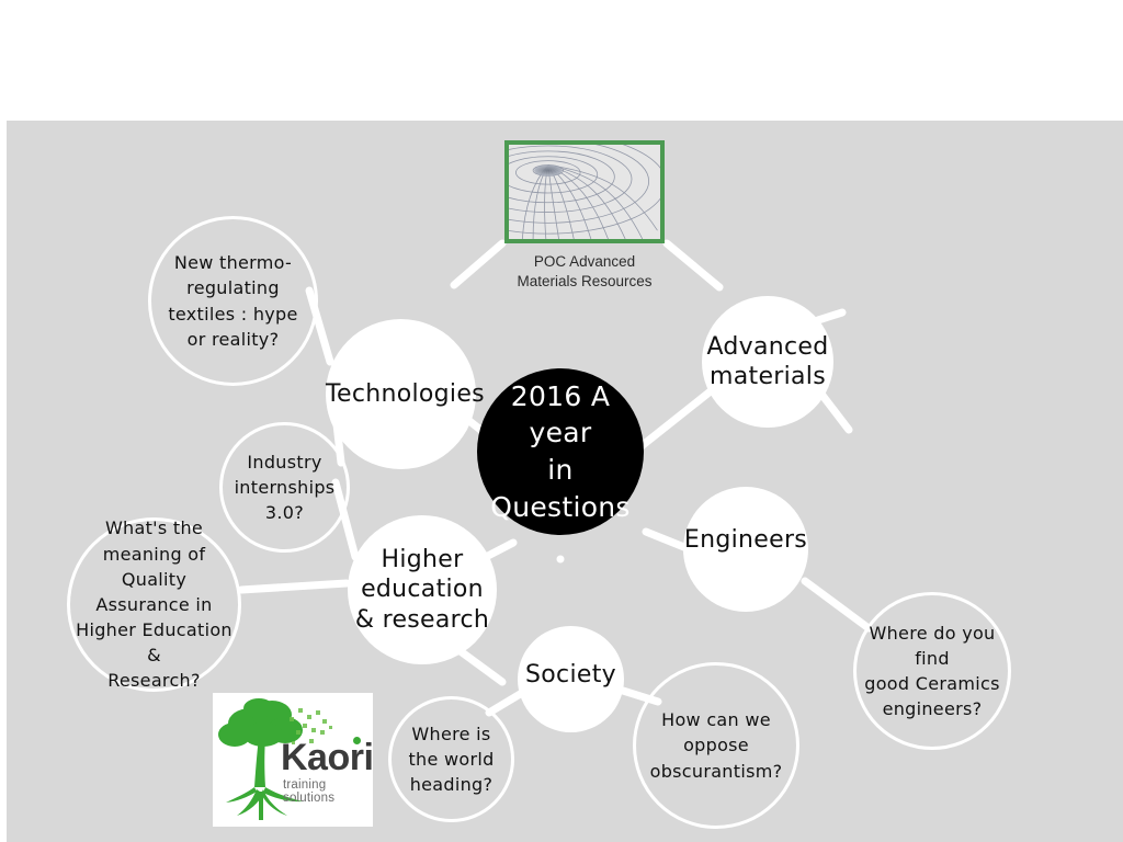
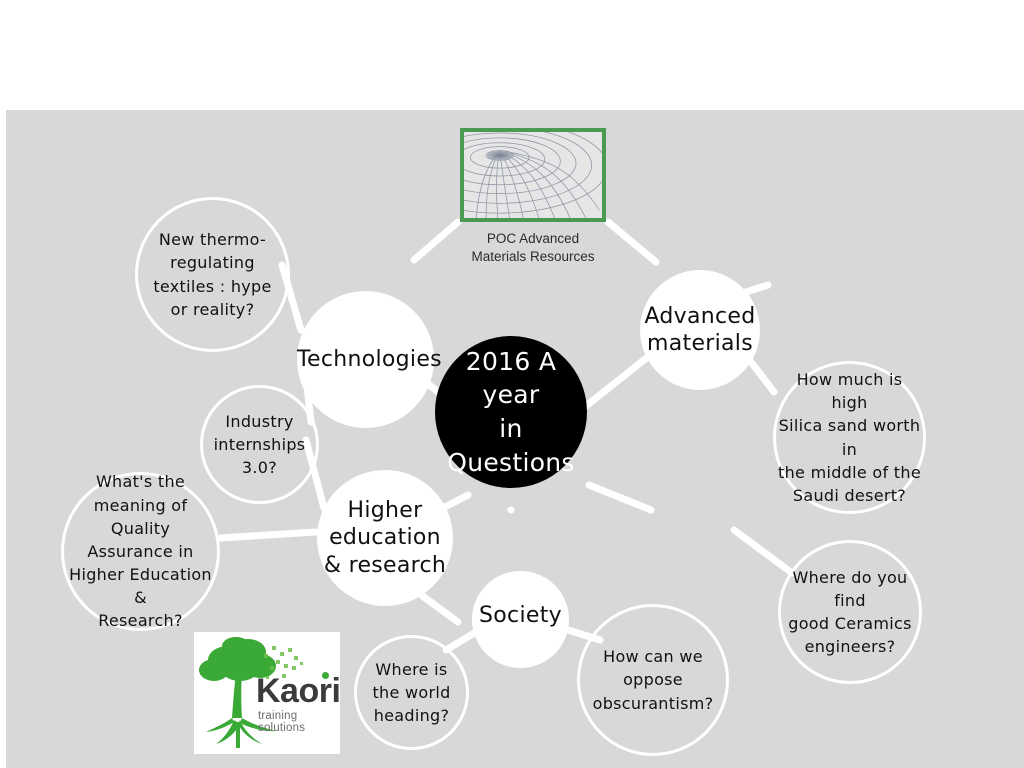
  POC Advanced
  Materials Resources
  Kaori
  training solutions
  2016 A year
  in Questions
  Technologies
  Advanced
  materials
- Engineers
  Higher
  education
  & research
  Society
  New thermo-
  regulating
  textiles : hype
  or reality?
+ How much is high
+ Silica sand worth in
+ the middle of the
+ Saudi desert?
  Where do you
  find
  good Ceramics
  engineers?
  Industry
  internships
  3.0?
  What's the
  meaning of Quality
  Assurance in
  Higher Education &
  Research?
  Where is
  the world
  heading?
  How can we
  oppose
  obscurantism?
